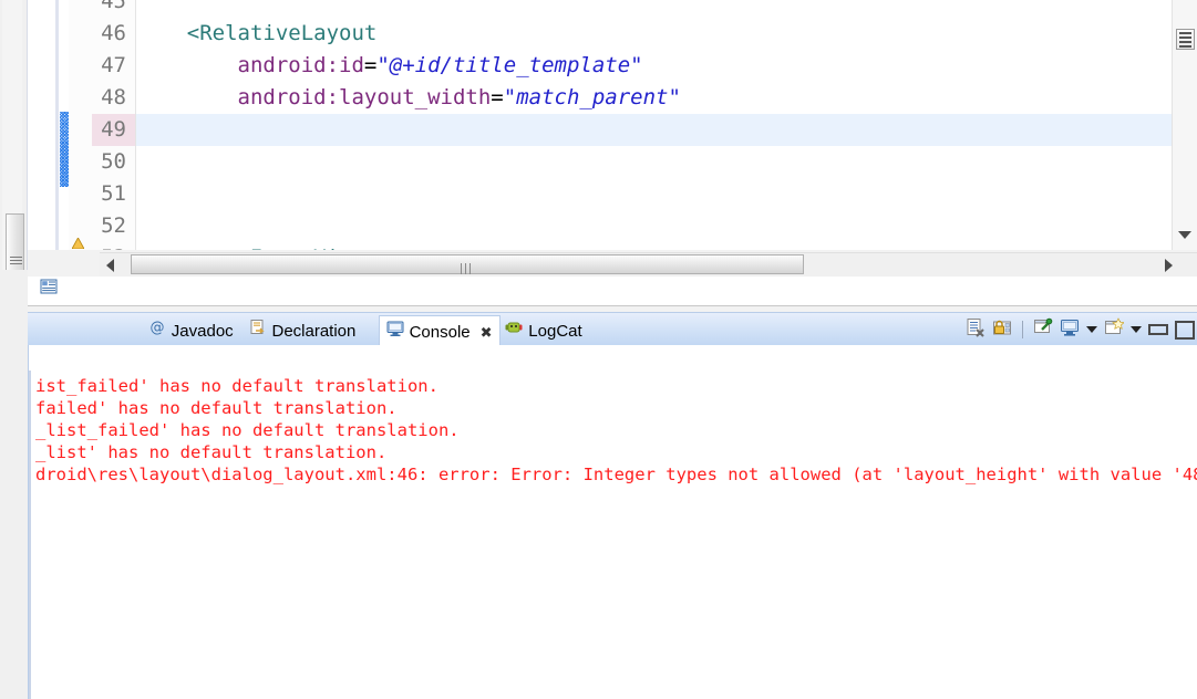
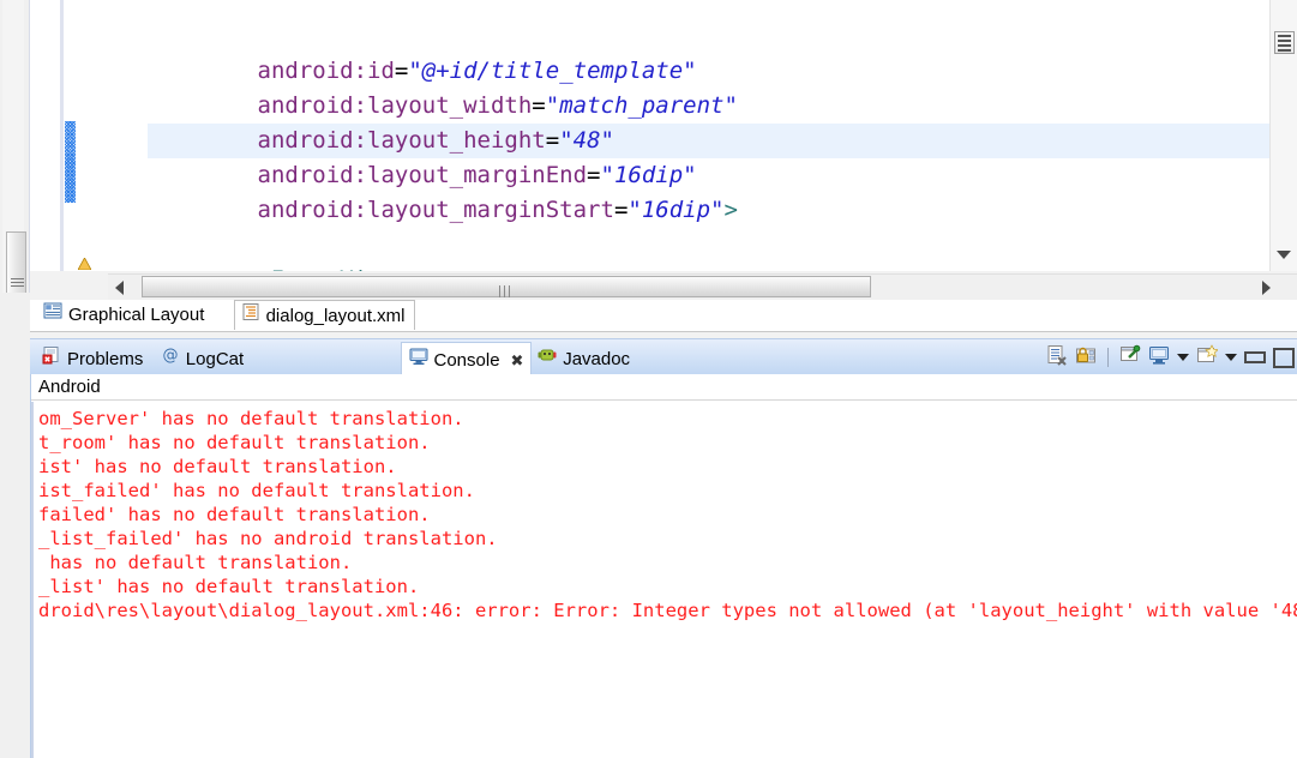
- 45
- 46
- 47
- 48
- 49
- 50
- 51
- 52
- <RelativeLayout
  android:id="@+id/title_template"
  android:layout_width="match_parent"
+ android:layout_height="48"
+ android:layout_marginEnd="16dip"
+ android:layout_marginStart="16dip">
+ Graphical Layout
+ dialog_layout.xml
+ Problems
  @
- Javadoc
+ LogCat
- Declaration
  Console
  ✖
- LogCat
+ Javadoc
+ Android
+ om_Server' has no default translation.
+ t_room' has no default translation.
+ ist' has no default translation.
  ist_failed' has no default translation.
  failed' has no default translation.
- _list_failed' has no default translation.
+ _list_failed' has no android translation.
+ has no default translation.
  _list' has no default translation.
  droid\res\layout\dialog_layout.xml:46: error: Error: Integer types not allowed (at 'layout_height' with value '4
